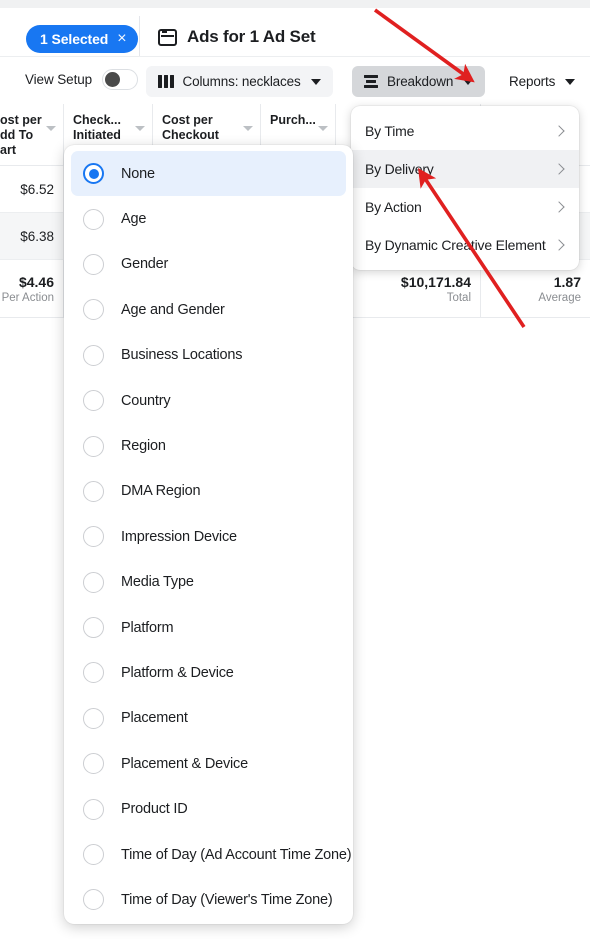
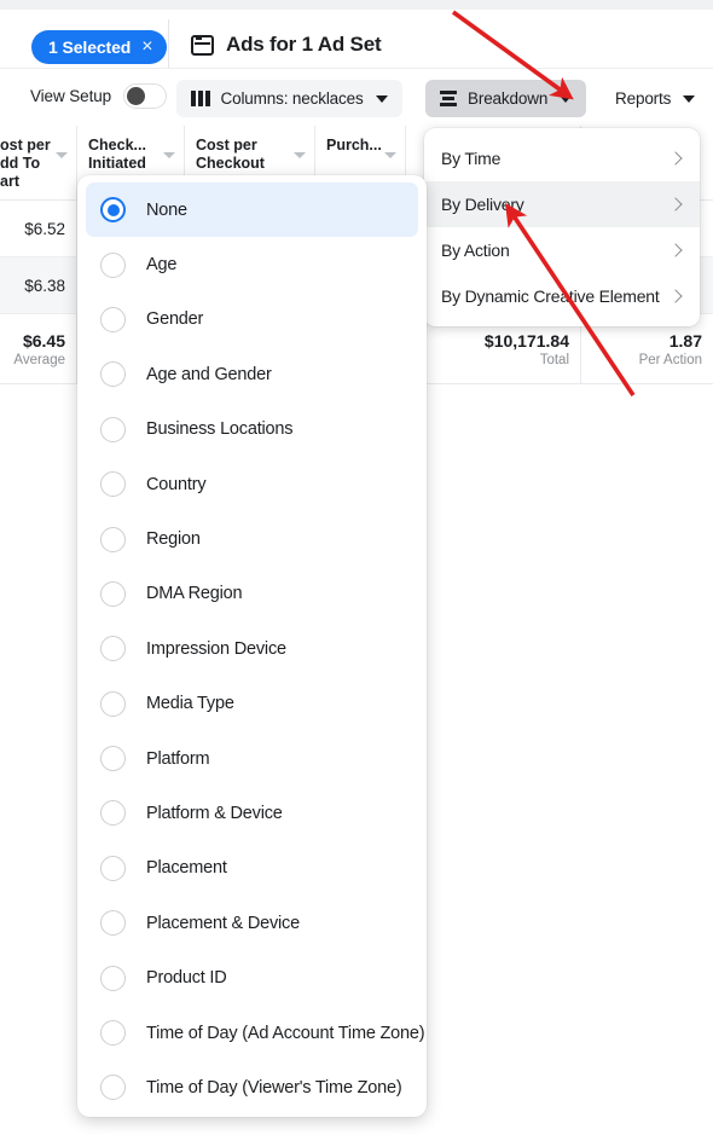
  1 Selected
  ×
  Ads for 1 Ad Set
  View Setup
  Columns: necklaces
  Breakdown
  Reports
  ost per dd To art
  Check... Initiated
  Cost per Checkout
  Purch...
  $6.52
  $6.38
- $4.46
+ $6.45
- Per Action
+ Average
  $10,171.84
  Total
  1.87
- Average
+ Per Action
  By Time
  By Delivery
  By Action
  By Dynamic Creative Element
  None
  Age
  Gender
  Age and Gender
  Business Locations
  Country
  Region
  DMA Region
  Impression Device
  Media Type
  Platform
  Platform & Device
  Placement
  Placement & Device
  Product ID
  Time of Day (Ad Account Time Zone)
  Time of Day (Viewer's Time Zone)
